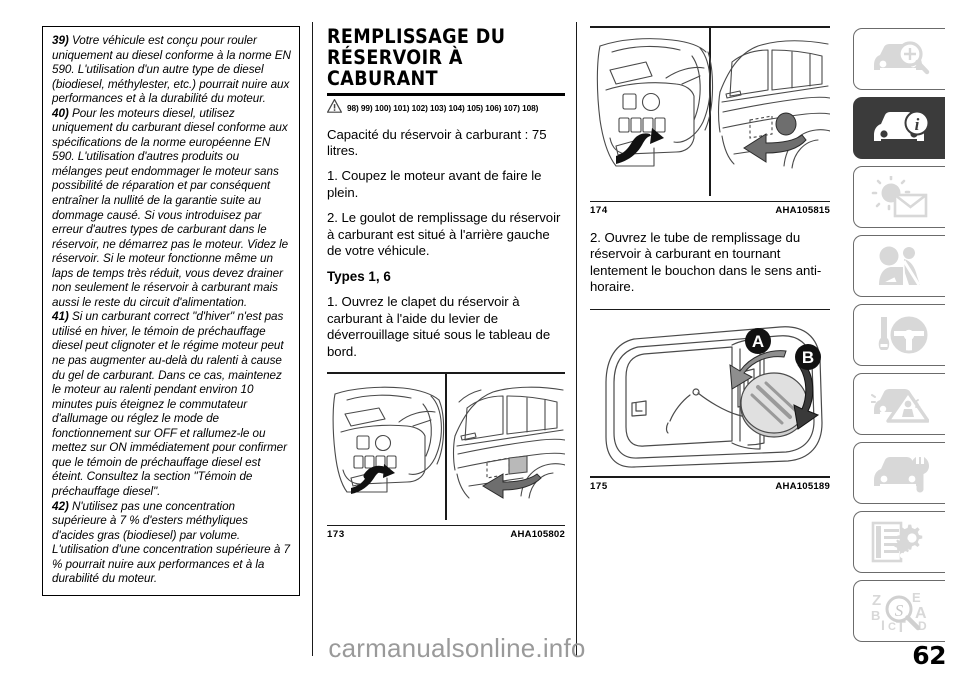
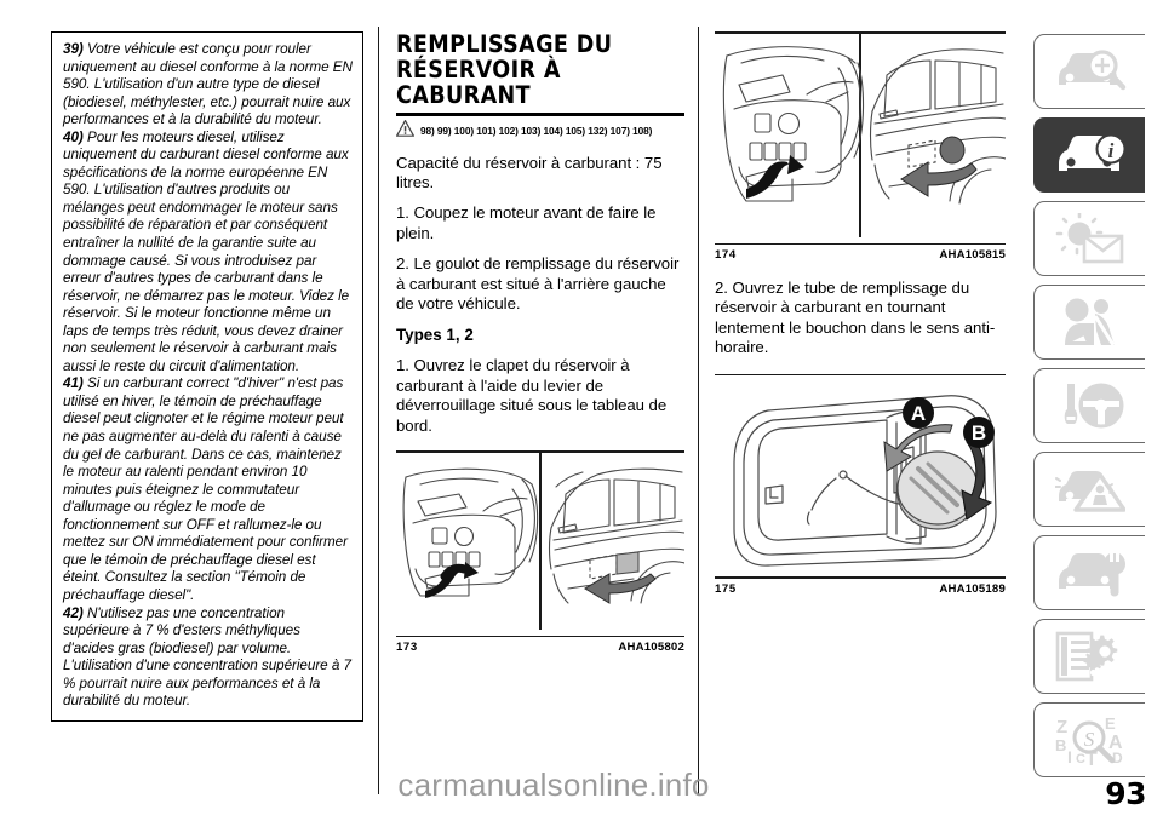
  39) Votre véhicule est conçu pour rouler uniquement au diesel conforme à la norme EN 590. L'utilisation d'un autre type de diesel (biodiesel, méthylester, etc.) pourrait nuire aux performances et à la durabilité du moteur.
  40) Pour les moteurs diesel, utilisez uniquement du carburant diesel conforme aux spécifications de la norme européenne EN 590. L'utilisation d'autres produits ou mélanges peut endommager le moteur sans possibilité de réparation et par conséquent entraîner la nullité de la garantie suite au dommage causé. Si vous introduisez par erreur d'autres types de carburant dans le réservoir, ne démarrez pas le moteur. Videz le réservoir. Si le moteur fonctionne même un laps de temps très réduit, vous devez drainer non seulement le réservoir à carburant mais aussi le reste du circuit d'alimentation.
  41) Si un carburant correct "d'hiver" n'est pas utilisé en hiver, le témoin de préchauffage diesel peut clignoter et le régime moteur peut ne pas augmenter au-delà du ralenti à cause du gel de carburant. Dans ce cas, maintenez le moteur au ralenti pendant environ 10 minutes puis éteignez le commutateur d'allumage ou réglez le mode de fonctionnement sur OFF et rallumez-le ou mettez sur ON immédiatement pour confirmer que le témoin de préchauffage diesel est éteint. Consultez la section "Témoin de préchauffage diesel".
  42) N'utilisez pas une concentration supérieure à 7 % d'esters méthyliques d'acides gras (biodiesel) par volume. L'utilisation d'une concentration supérieure à 7 % pourrait nuire aux performances et à la durabilité du moteur.
  REMPLISSAGE DU RÉSERVOIR À CABURANT
- 98) 99) 100) 101) 102) 103) 104) 105) 106) 107) 108)
+ 98) 99) 100) 101) 102) 103) 104) 105) 132) 107) 108)
  Capacité du réservoir à carburant : 75 litres.
  1. Coupez le moteur avant de faire le plein.
  2. Le goulot de remplissage du réservoir à carburant est situé à l'arrière gauche de votre véhicule.
- Types 1, 6
+ Types 1, 2
  1. Ouvrez le clapet du réservoir à carburant à l'aide du levier de déverrouillage situé sous le tableau de bord.
  173
  AHA105802
  174
  AHA105815
  2. Ouvrez le tube de remplissage du réservoir à carburant en tournant lentement le bouchon dans le sens anti-horaire.
  A
  B
  175
  AHA105189
  i
  Z
  B
  I
  C
  T
  E
  A
  D
  S
  carmanualsonline.info
- 62
+ 93
